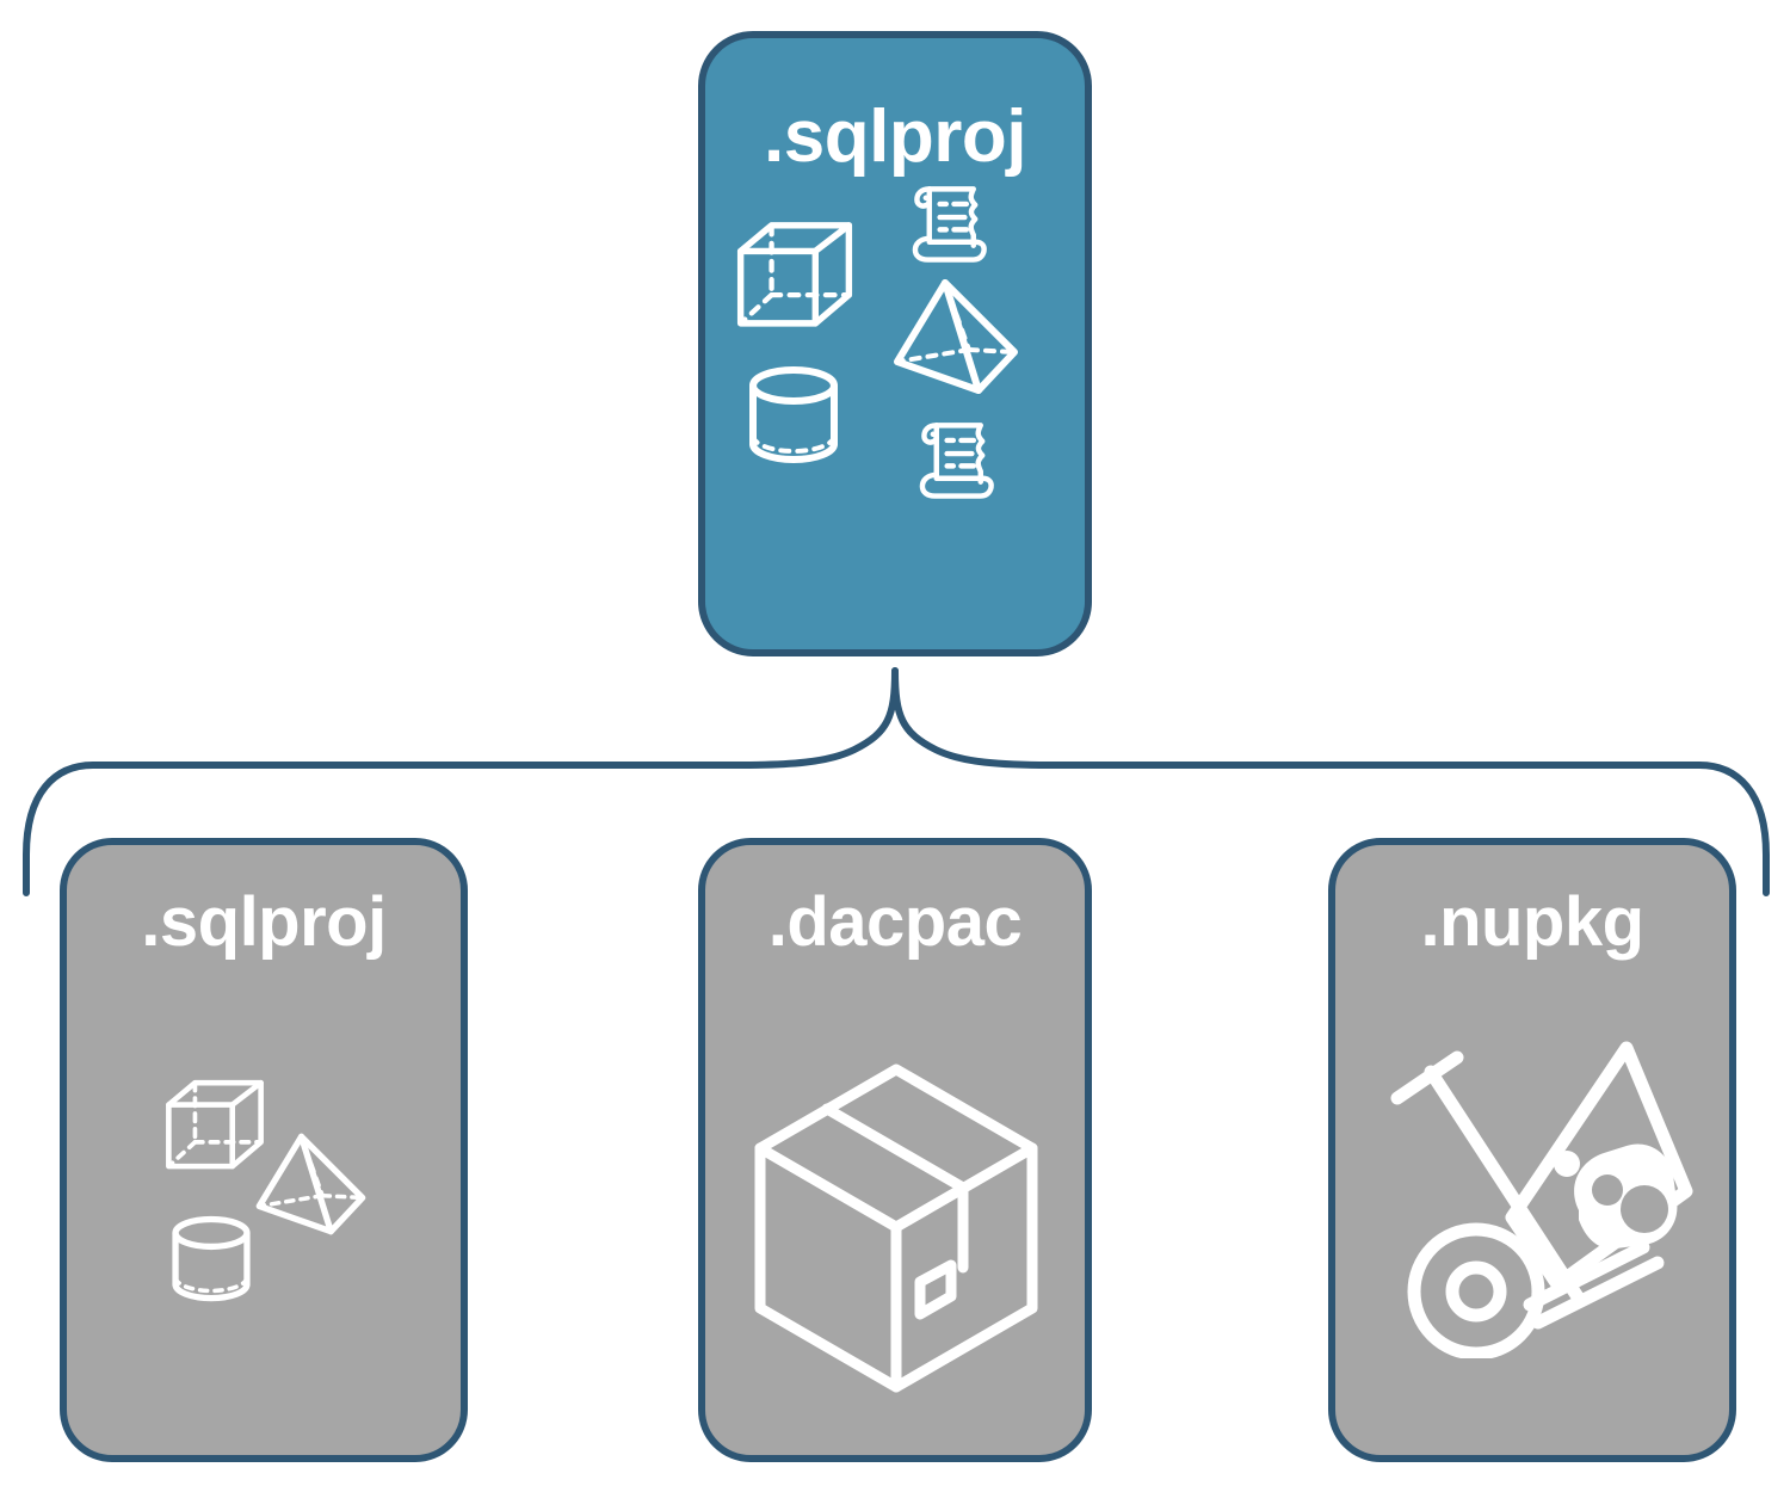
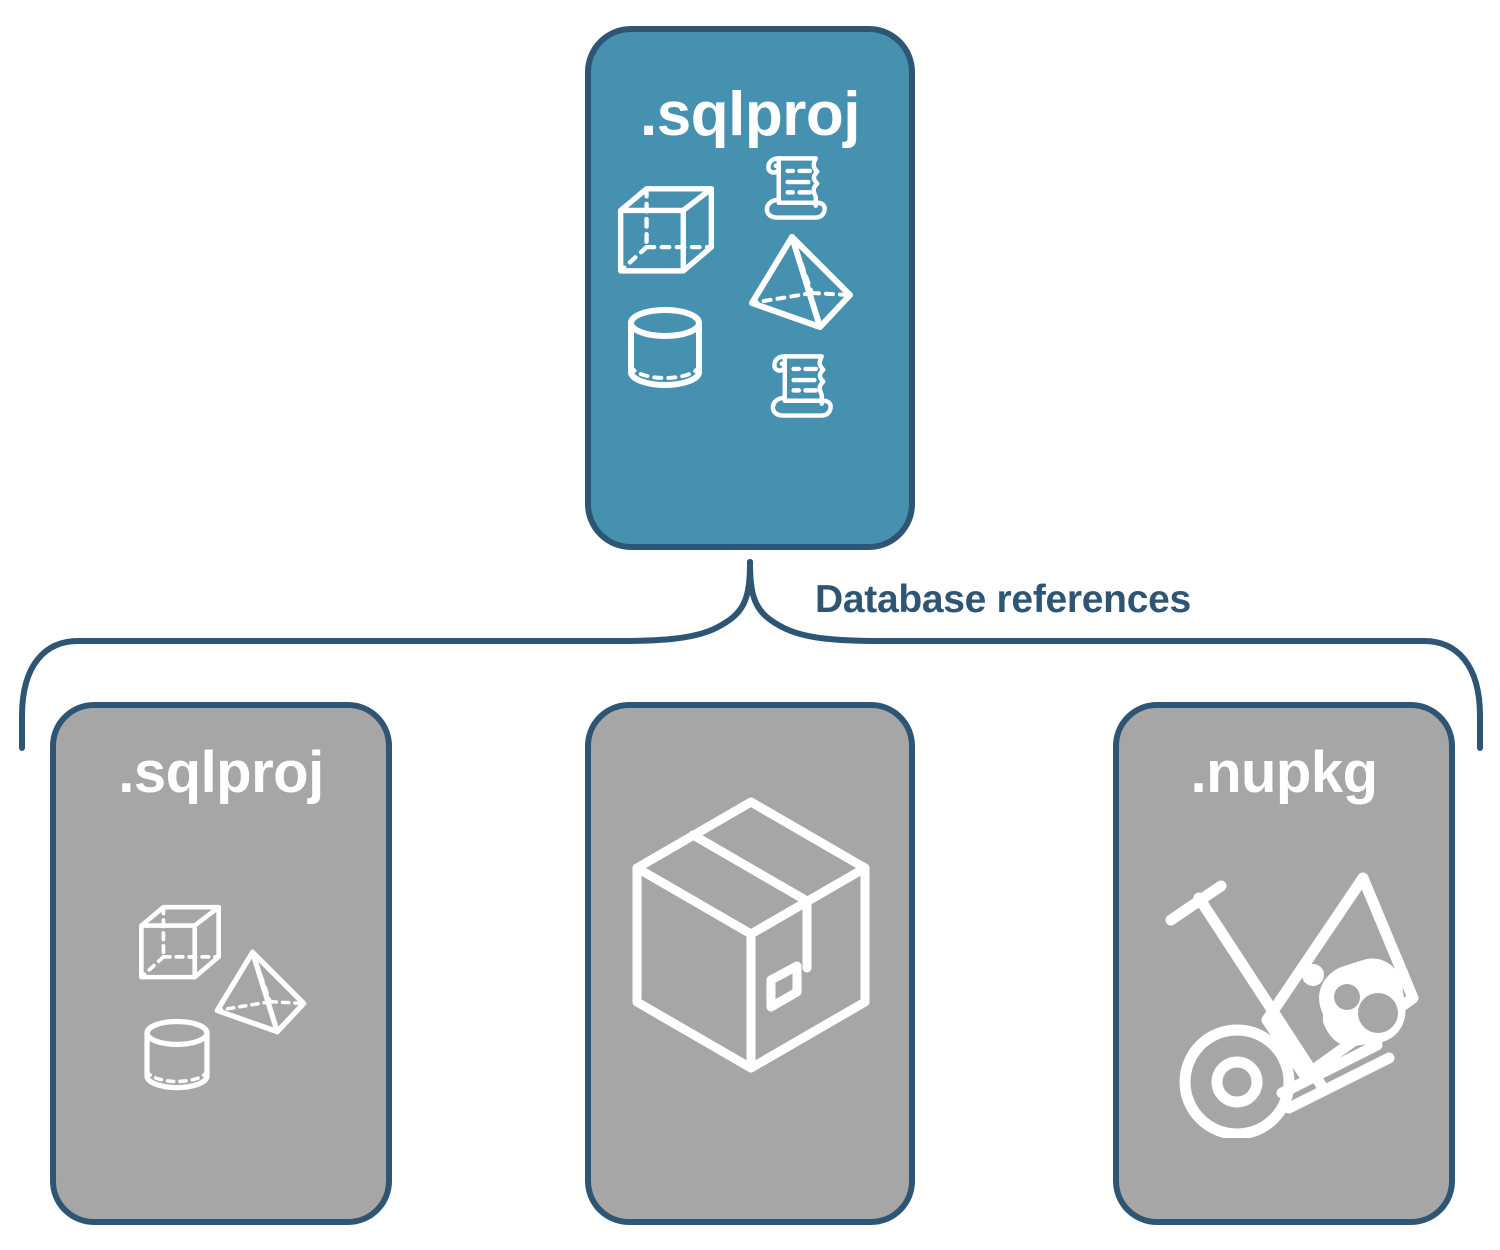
+ Database references
  .sqlproj
  .sqlproj
- .dacpac
  .nupkg
